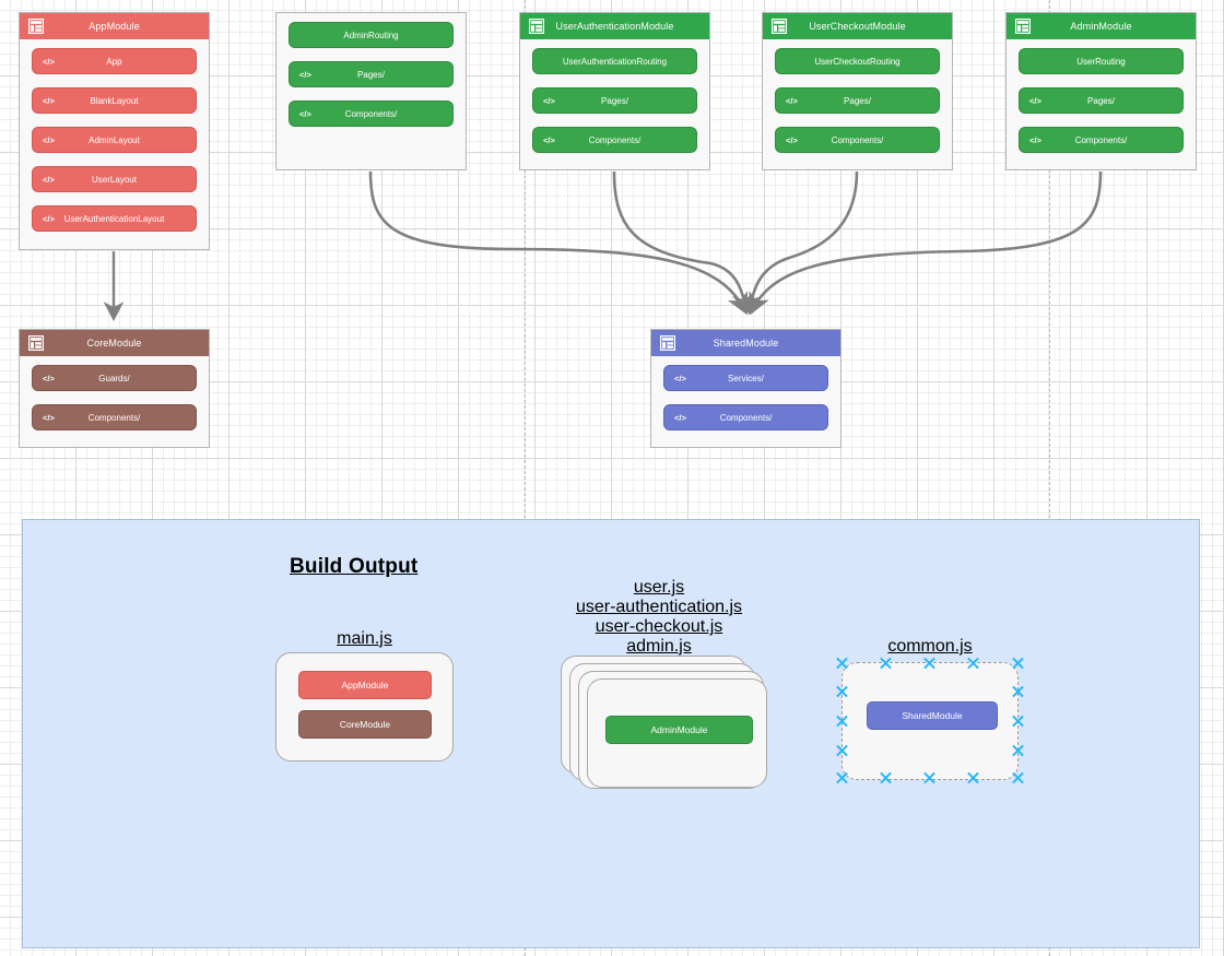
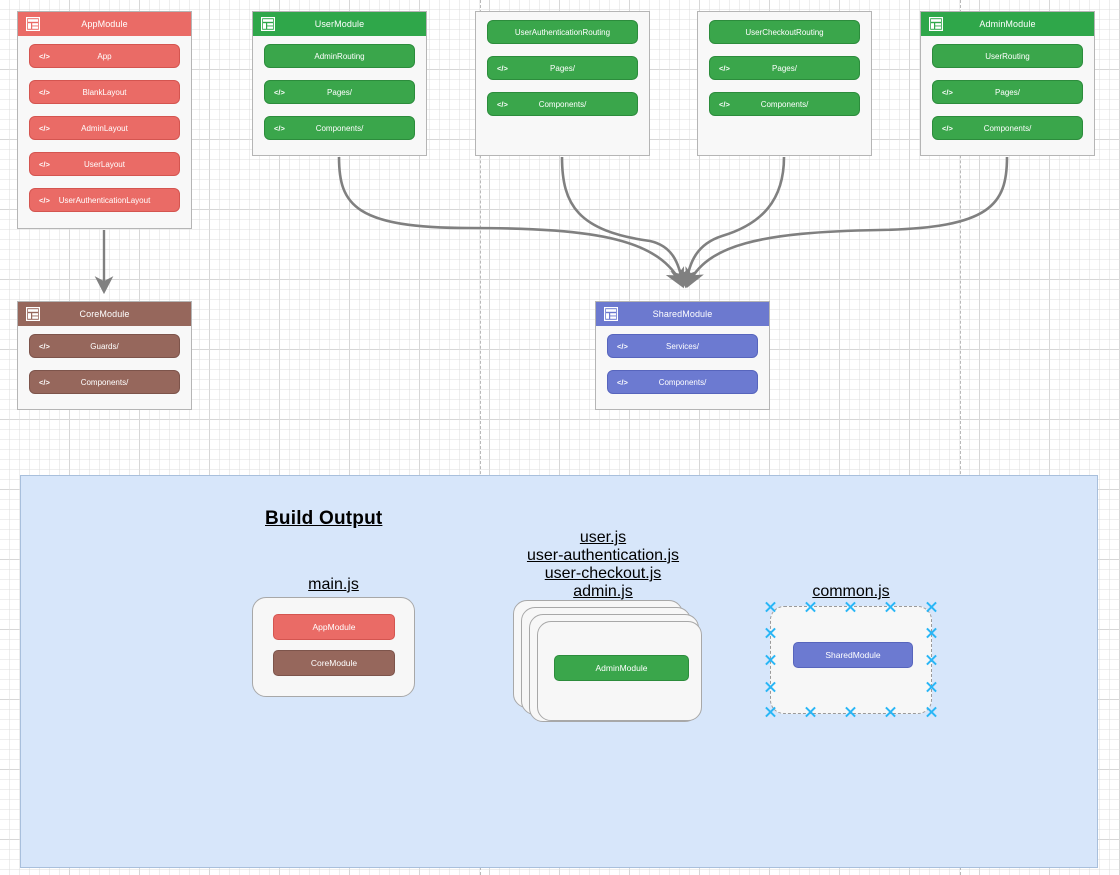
  AppModule
  </>
  App
  </>
  BlankLayout
  </>
  AdminLayout
  </>
  UserLayout
  </>
  UserAuthenticationLayout
+ UserModule
  AdminRouting
  </>
  Pages/
  </>
  Components/
- UserAuthenticationModule
  UserAuthenticationRouting
  </>
  Pages/
  </>
  Components/
- UserCheckoutModule
  UserCheckoutRouting
  </>
  Pages/
  </>
  Components/
  AdminModule
  UserRouting
  </>
  Pages/
  </>
  Components/
  CoreModule
  </>
  Guards/
  </>
  Components/
  SharedModule
  </>
  Services/
  </>
  Components/
  Build Output
  main.js
  AppModule
  CoreModule
  user.js
  user-authentication.js
  user-checkout.js
  admin.js
  AdminModule
  common.js
  SharedModule
